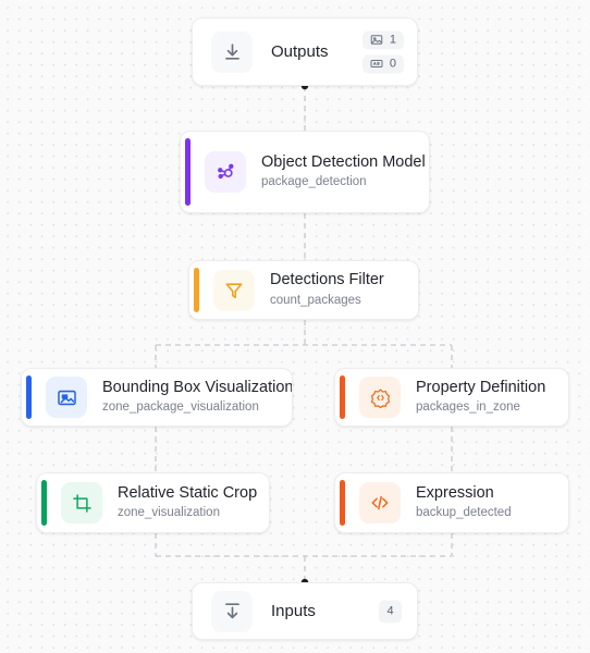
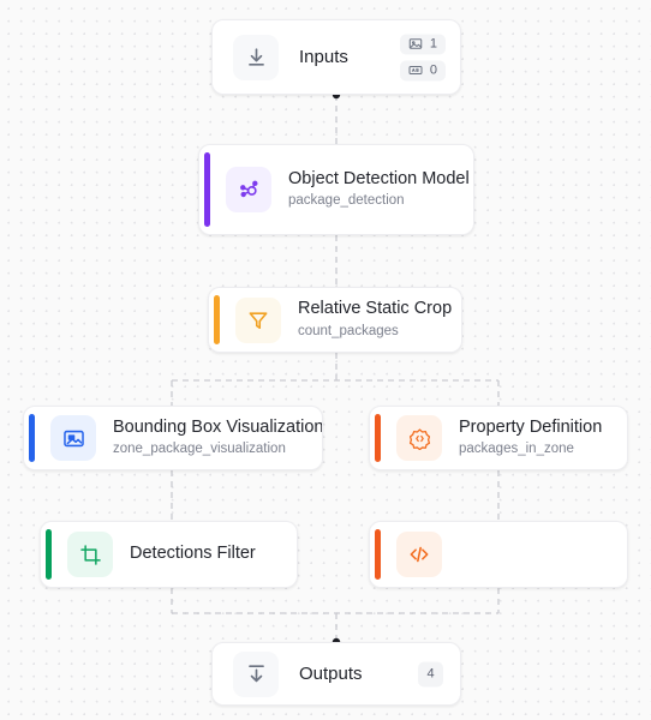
- Outputs
+ Inputs
  1
  0
  Object Detection Model
  package_detection
- Detections Filter
+ Relative Static Crop
  count_packages
  Bounding Box Visualization
  zone_package_visualization
  Property Definition
  packages_in_zone
- Relative Static Crop
+ Detections Filter
- zone_visualization
- Expression
- backup_detected
- Inputs
+ Outputs
  4
